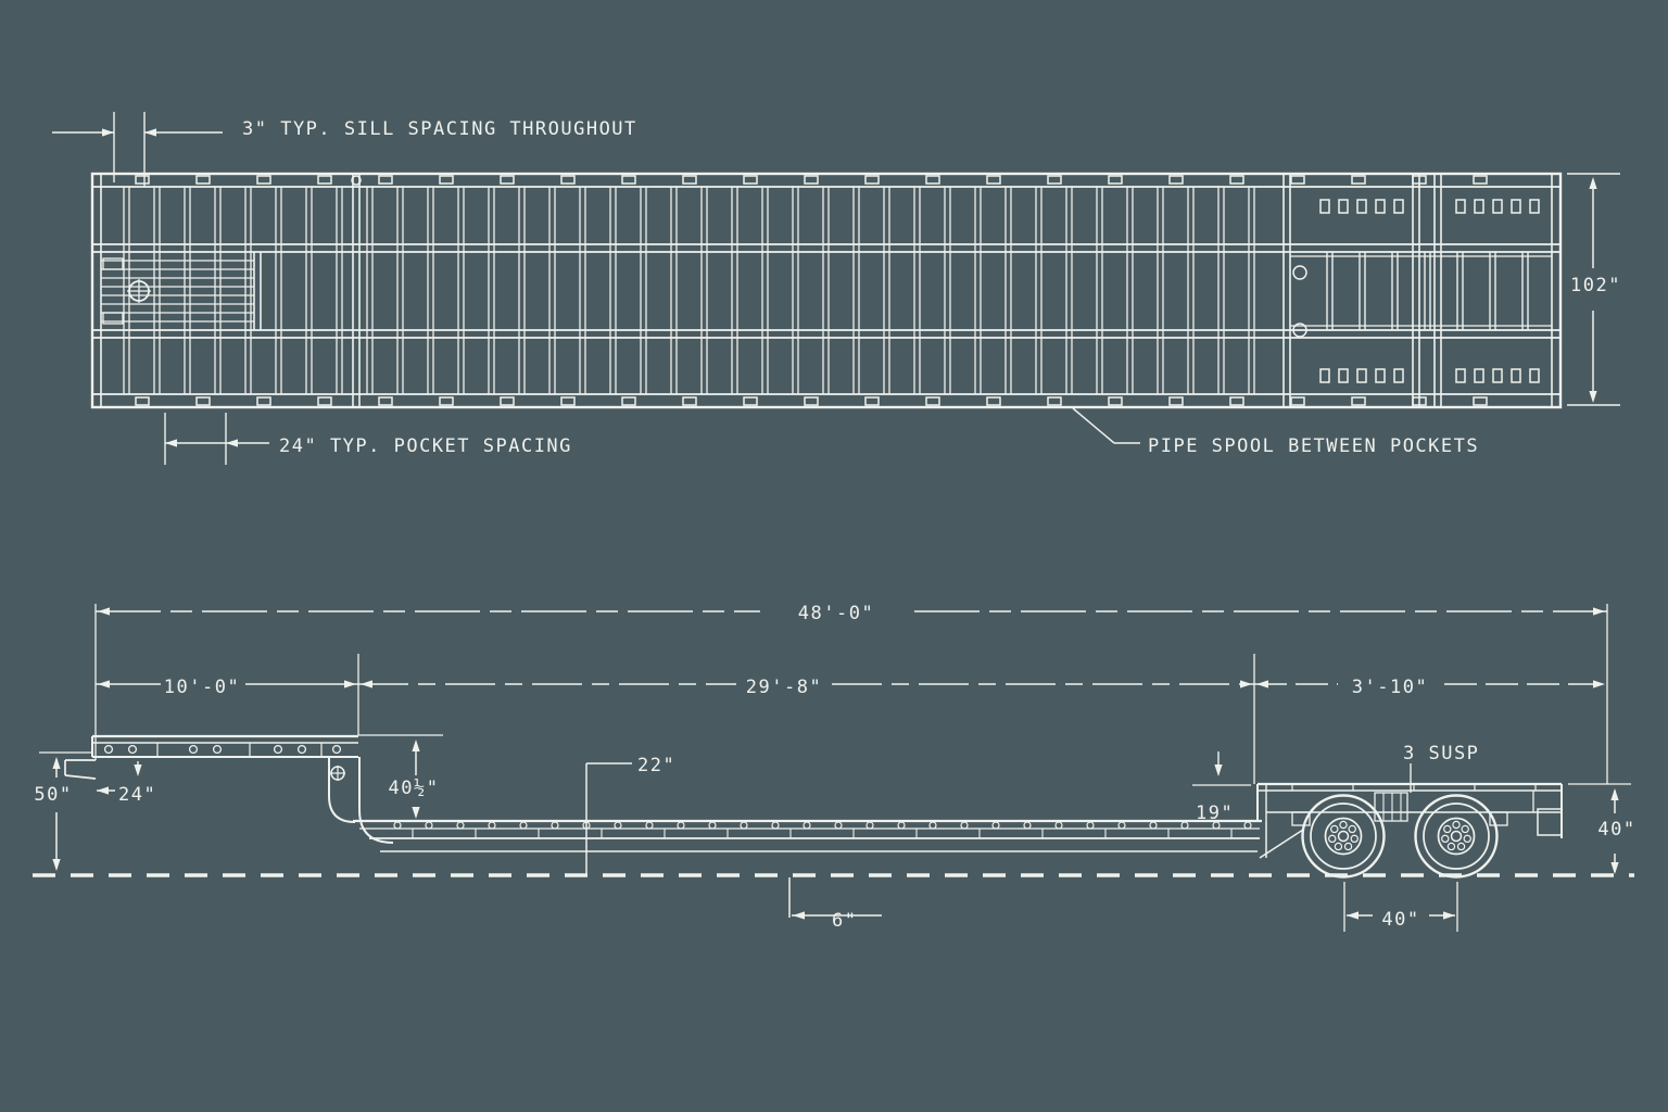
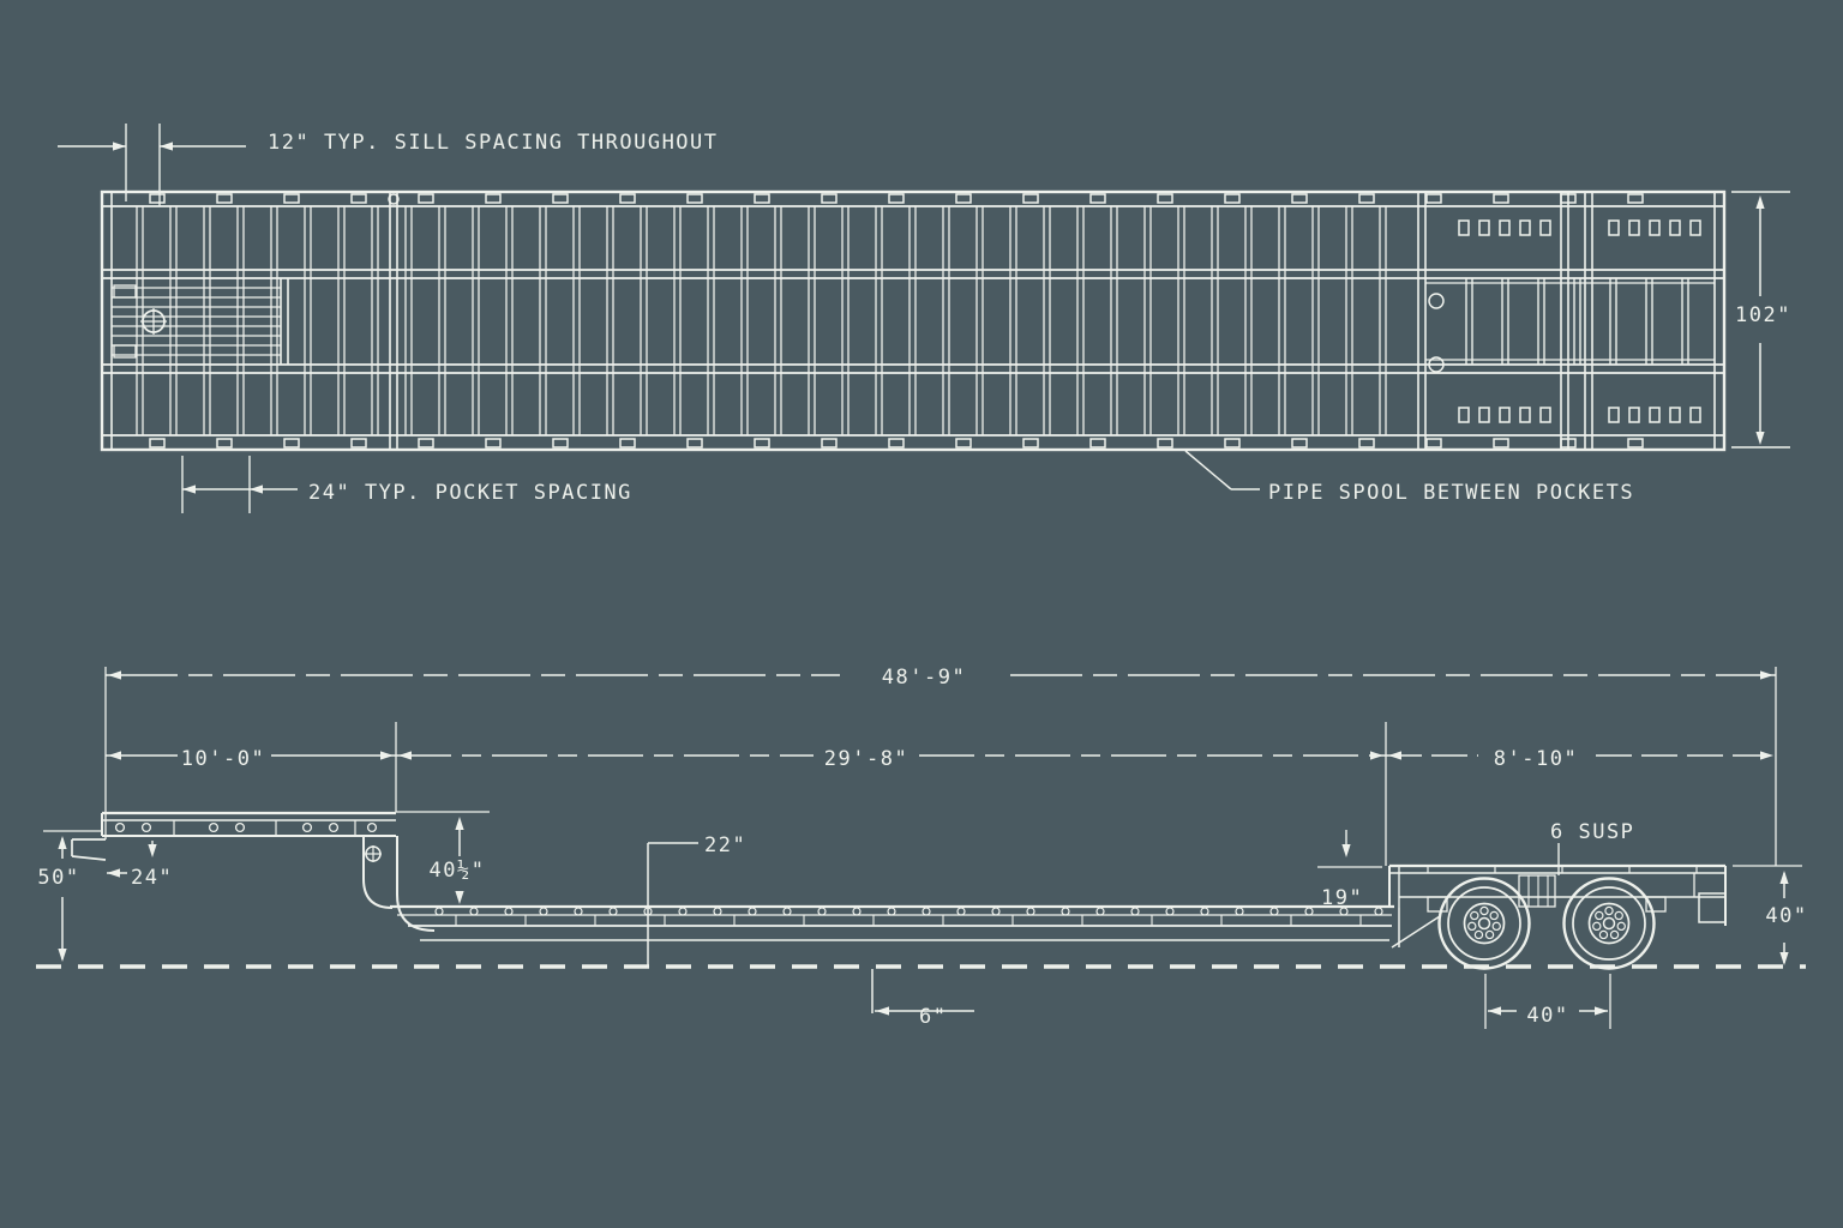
- 3" TYP. SILL SPACING THROUGHOUT
+ 12" TYP. SILL SPACING THROUGHOUT
  24" TYP. POCKET SPACING
  PIPE SPOOL BETWEEN POCKETS
  102"
- 48'-0"
+ 48'-9"
  10'-0"
  29'-8"
- 3'-10"
+ 8'-10"
  50"
  24"
  40½"
  22"
  19"
- 3 SUSP
+ 6 SUSP
  40"
  6"
  40"
